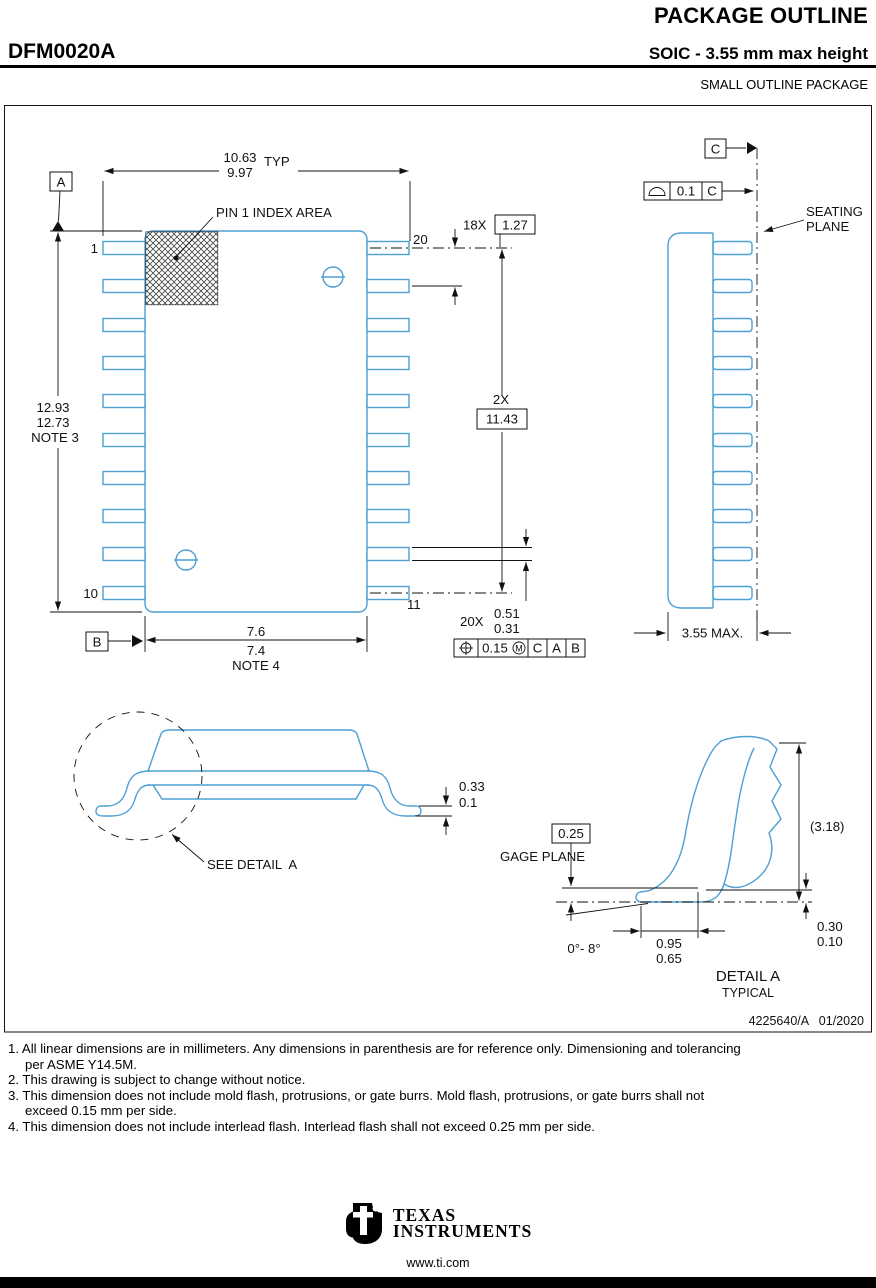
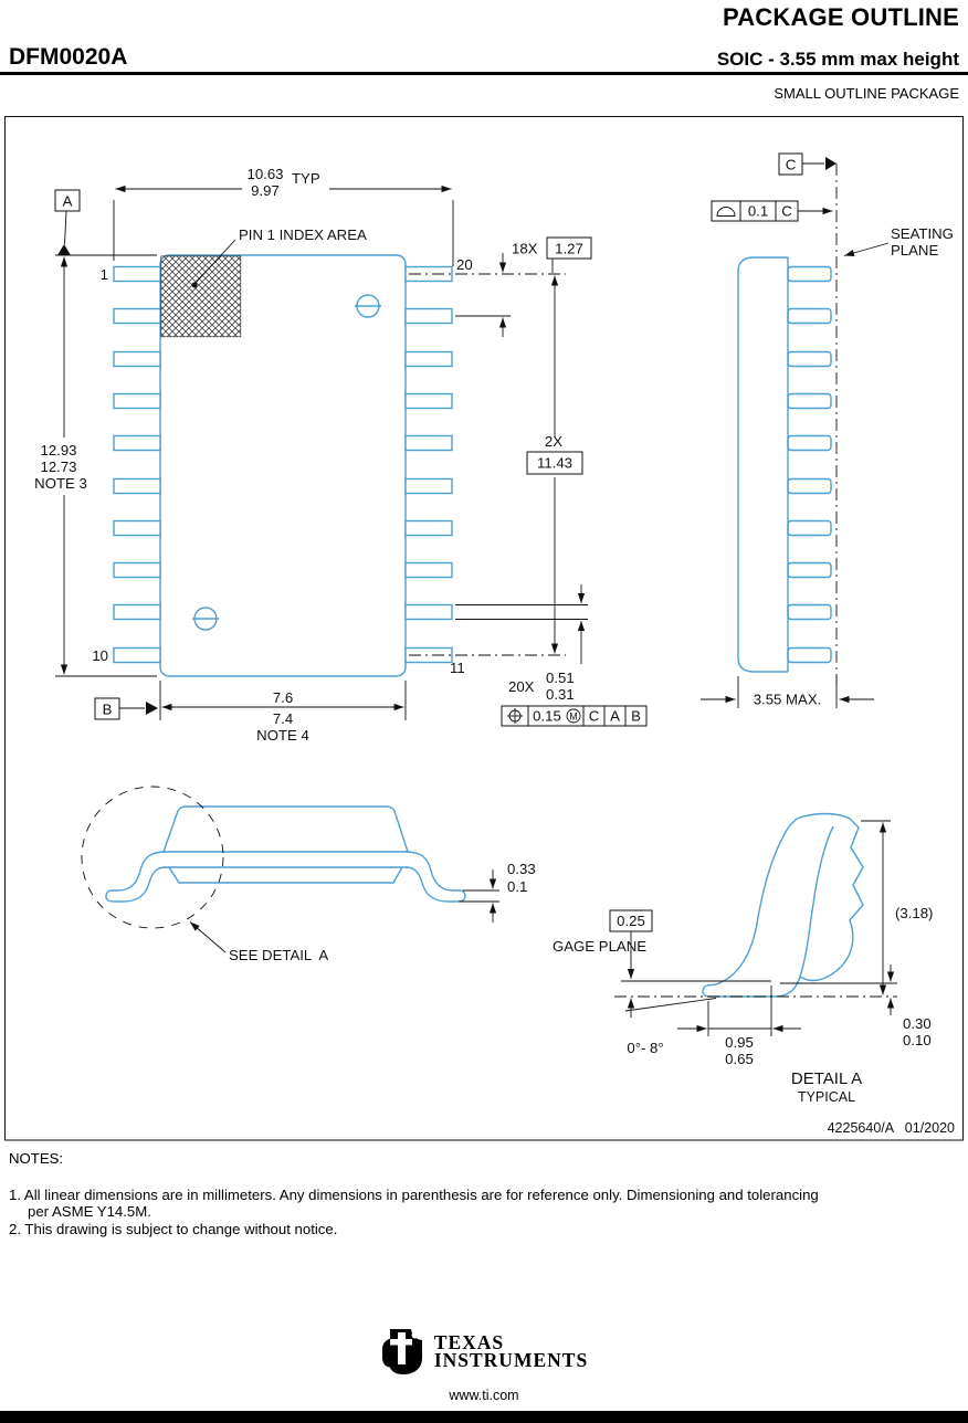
  PACKAGE OUTLINE
  DFM0020A
  SOIC - 3.55 mm max height
  SMALL OUTLINE PACKAGE
  PIN 1 INDEX AREA
  10.63
  9.97
  TYP
  12.93
  12.73
  NOTE 3
  A
  7.6
  7.4
  NOTE 4
  B
  1
  10
  20
  11
  18X
  1.27
  2X
  11.43
  20X
  0.51
  0.31
  0.15
  M
  C
  A
  B
  C
  0.1
  C
  SEATING
  PLANE
  3.55 MAX.
  SEE DETAIL A
  0.33
  0.1
  0.25
  GAGE PLANE
  (3.18)
  0.30
  0.10
  0.95
  0.65
  0°- 8°
  DETAIL A
  TYPICAL
  4225640/A 01/2020
+ NOTES:
  1. All linear dimensions are in millimeters. Any dimensions in parenthesis are for reference only. Dimensioning and tolerancing
  per ASME Y14.5M.
  2. This drawing is subject to change without notice.
- 3. This dimension does not include mold flash, protrusions, or gate burrs. Mold flash, protrusions, or gate burrs shall not
- exceed 0.15 mm per side.
- 4. This dimension does not include interlead flash. Interlead flash shall not exceed 0.25 mm per side.
  TEXAS
  INSTRUMENTS
  www.ti.com
